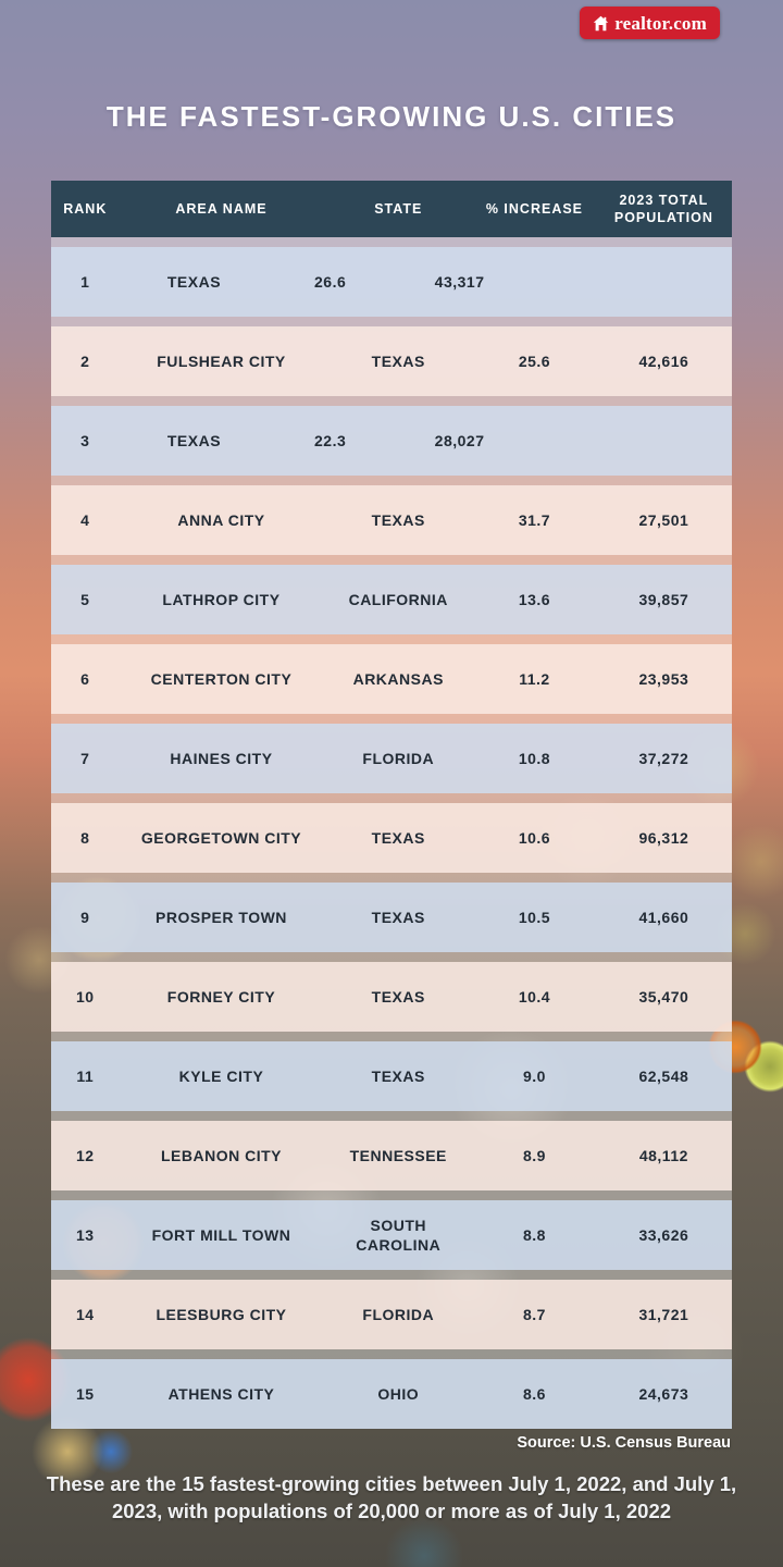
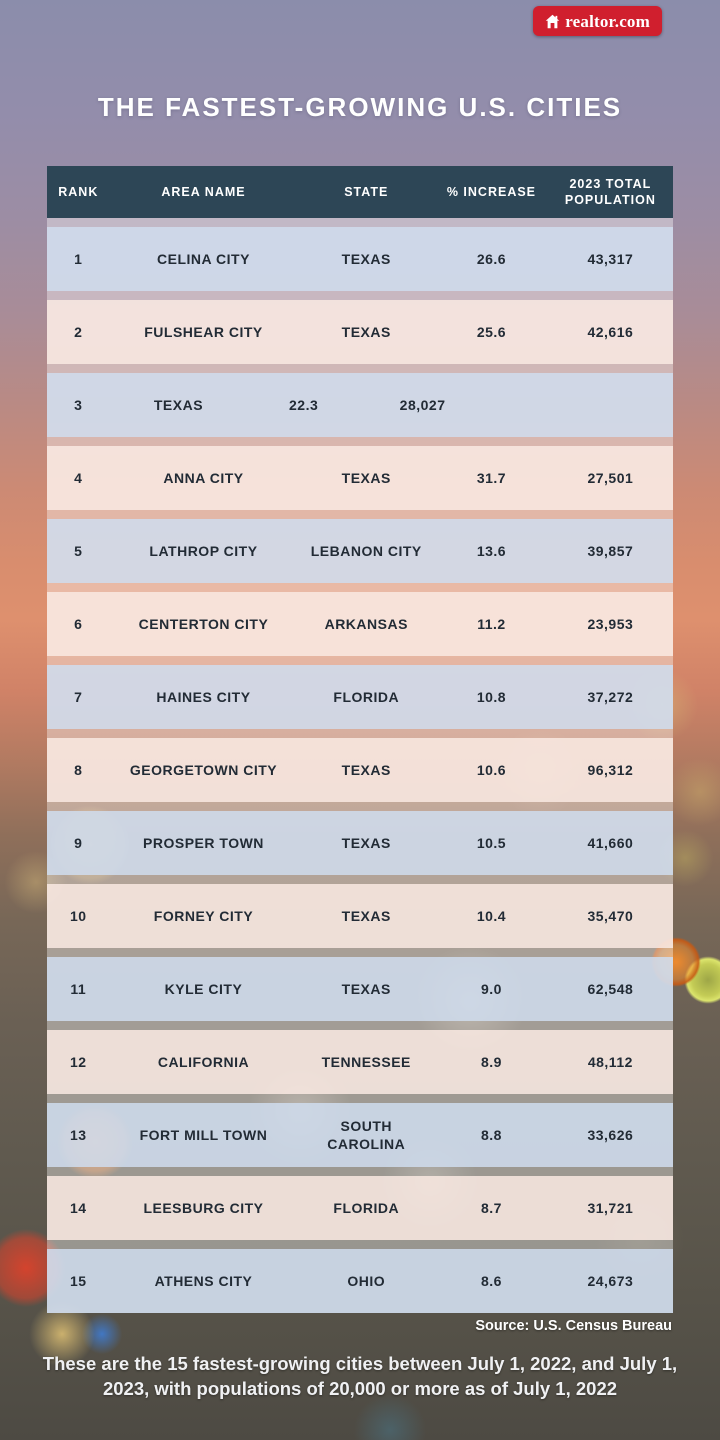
  realtor.com
  THE FASTEST-GROWING U.S. CITIES
  RANK
  AREA NAME
  STATE
  % INCREASE
  2023 TOTAL POPULATION
  1
+ CELINA CITY
  TEXAS
  26.6
  43,317
  2
  FULSHEAR CITY
  TEXAS
  25.6
  42,616
  3
  TEXAS
  22.3
  28,027
  4
  ANNA CITY
  TEXAS
  31.7
  27,501
  5
  LATHROP CITY
- CALIFORNIA
+ LEBANON CITY
  13.6
  39,857
  6
  CENTERTON CITY
  ARKANSAS
  11.2
  23,953
  7
  HAINES CITY
  FLORIDA
  10.8
  37,272
  8
  GEORGETOWN CITY
  TEXAS
  10.6
  96,312
  9
  PROSPER TOWN
  TEXAS
  10.5
  41,660
  10
  FORNEY CITY
  TEXAS
  10.4
  35,470
  11
  KYLE CITY
  TEXAS
  9.0
  62,548
  12
- LEBANON CITY
+ CALIFORNIA
  TENNESSEE
  8.9
  48,112
  13
  FORT MILL TOWN
  SOUTH CAROLINA
  8.8
  33,626
  14
  LEESBURG CITY
  FLORIDA
  8.7
  31,721
  15
  ATHENS CITY
  OHIO
  8.6
  24,673
  Source: U.S. Census Bureau
  These are the 15 fastest-growing cities between July 1, 2022, and July 1, 2023, with populations of 20,000 or more as of July 1, 2022
